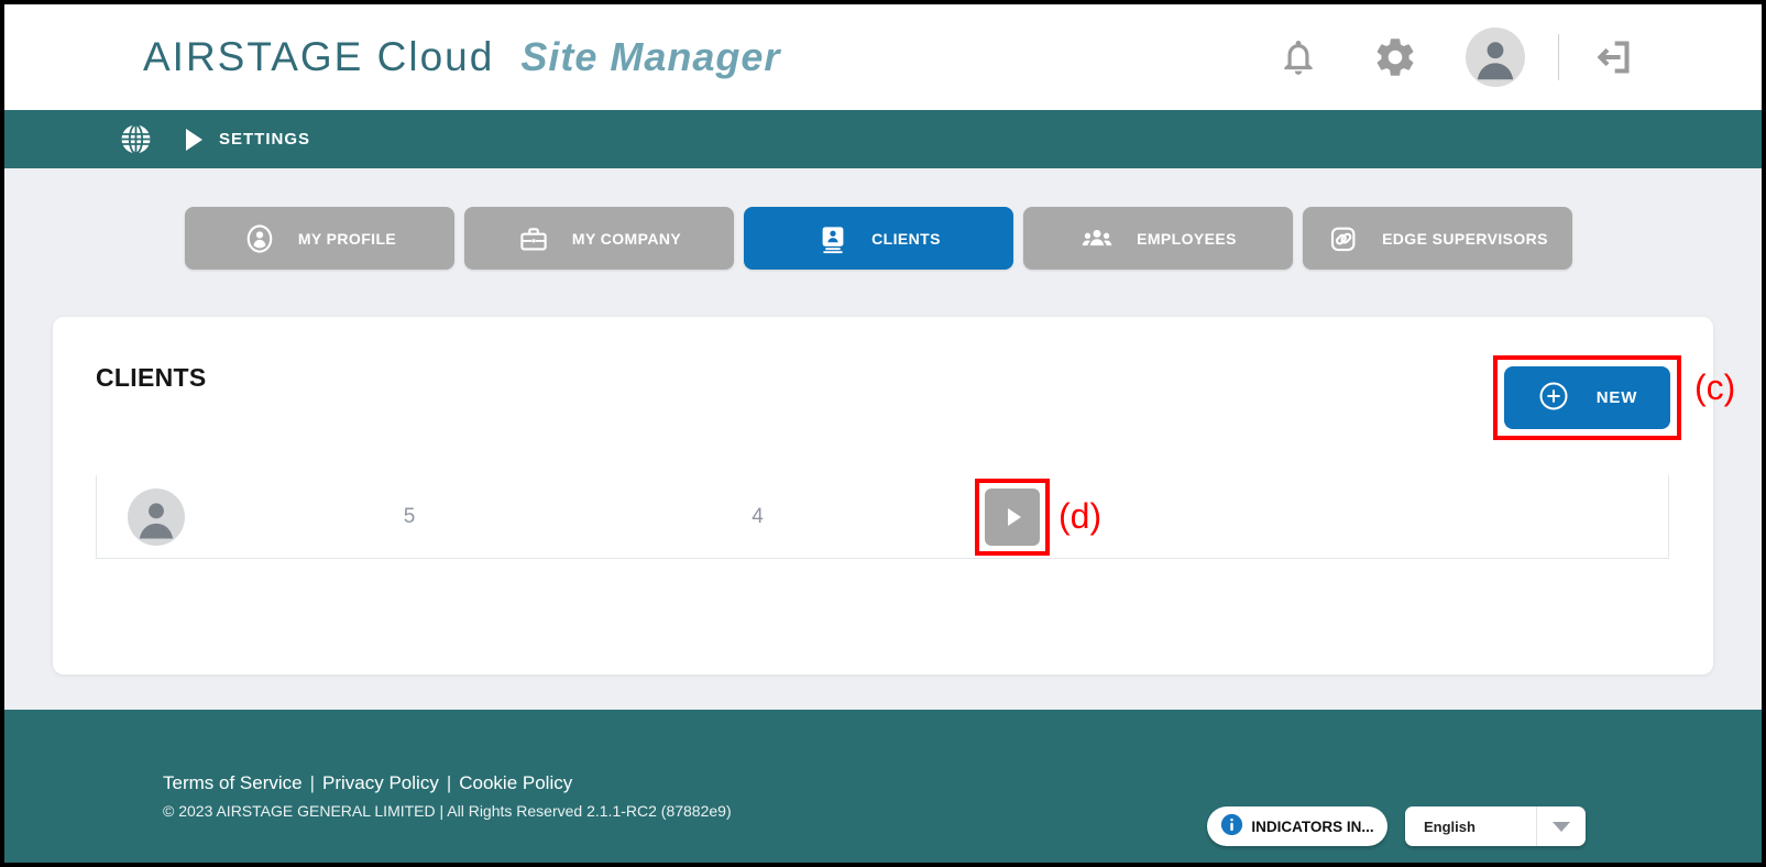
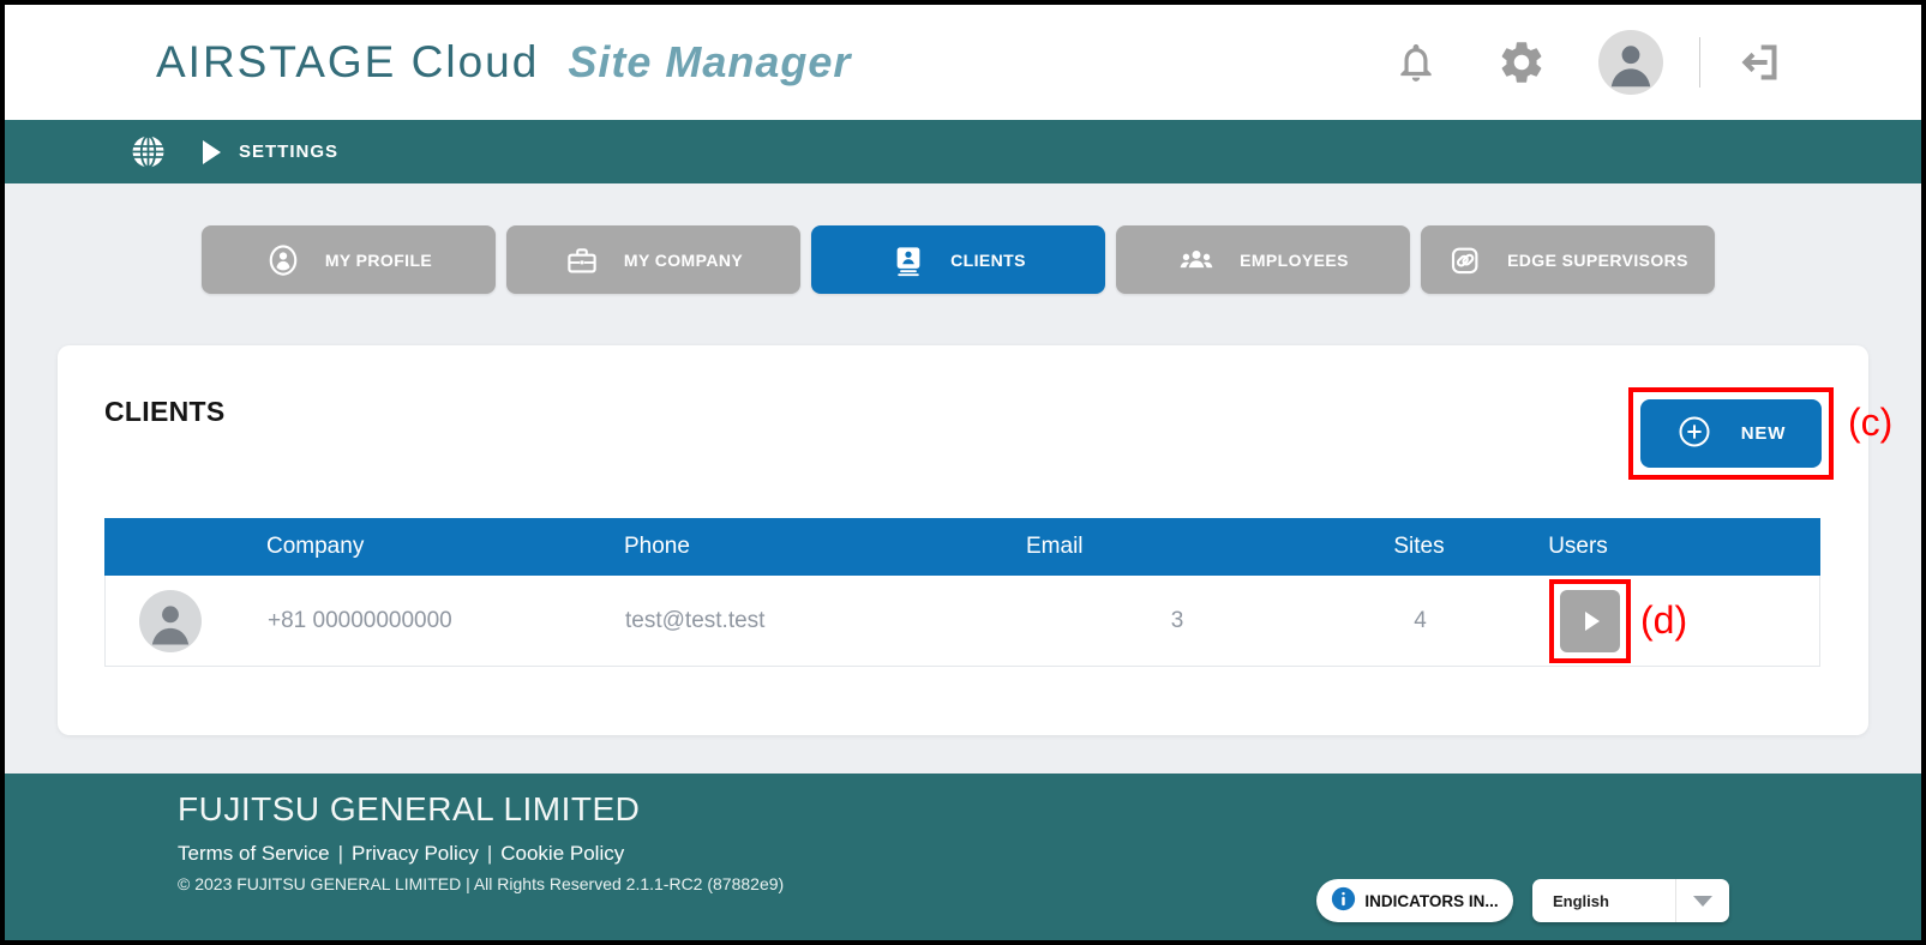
  AIRSTAGE Cloud
  Site Manager
  SETTINGS
  MY PROFILE
  MY COMPANY
  CLIENTS
  EMPLOYEES
  EDGE SUPERVISORS
  CLIENTS
  NEW
  (c)
+ Company
+ Phone
+ Email
+ Sites
+ Users
+ +81 00000000000
+ test@test.test
- 5
+ 3
  4
  (d)
+ FUJITSU GENERAL LIMITED
  Terms of Service | Privacy Policy | Cookie Policy
- © 2023 AIRSTAGE GENERAL LIMITED | All Rights Reserved 2.1.1-RC2 (87882e9)
+ © 2023 FUJITSU GENERAL LIMITED | All Rights Reserved 2.1.1-RC2 (87882e9)
  INDICATORS IN...
  English
